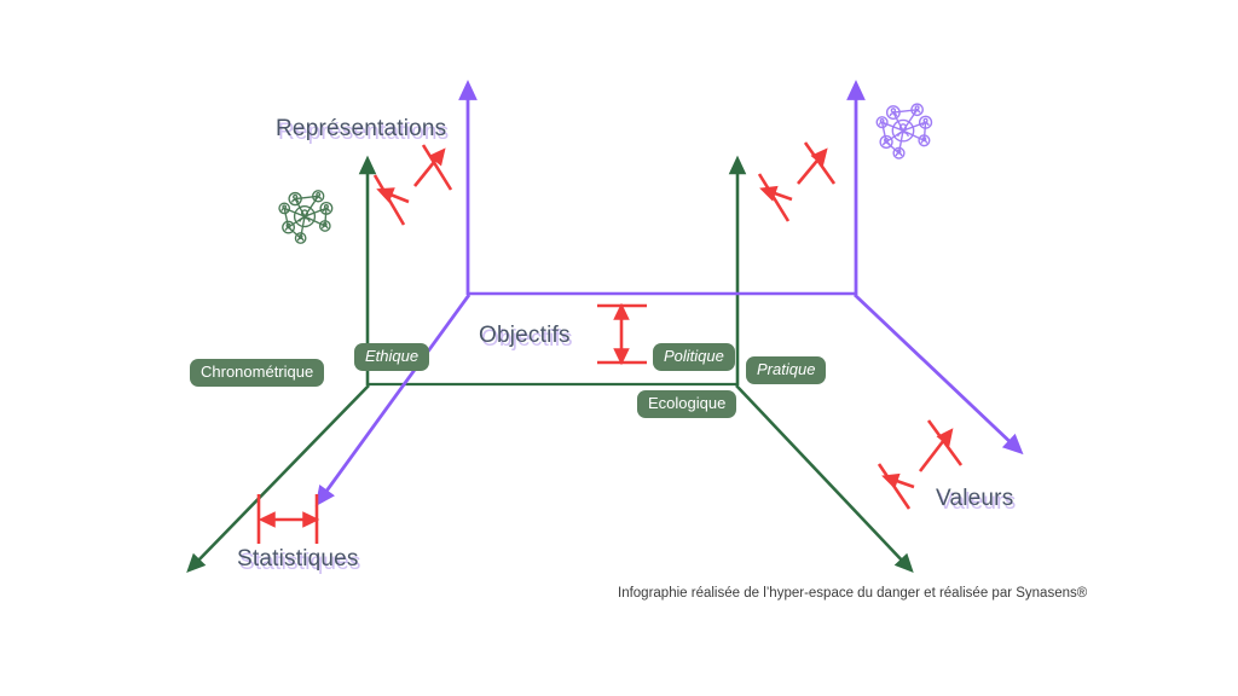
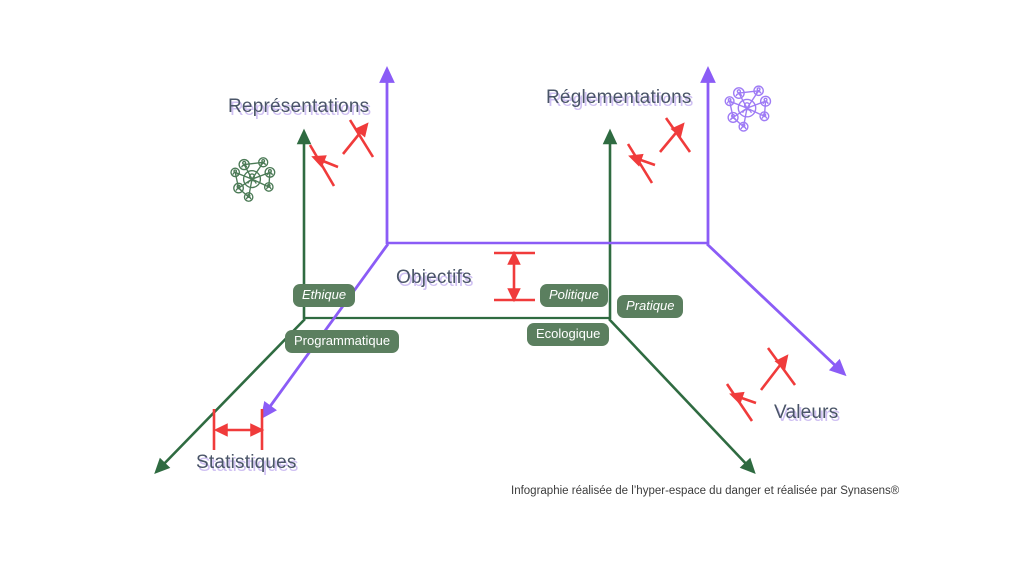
  Représentations
+ Réglementations
  Objectifs
  Valeurs
  Statistiques
- Chronométrique
  Ethique
+ Programmatique
  Politique
  Ecologique
  Pratique
  Infographie réalisée de l’hyper-espace du danger et réalisée par Synasens®
